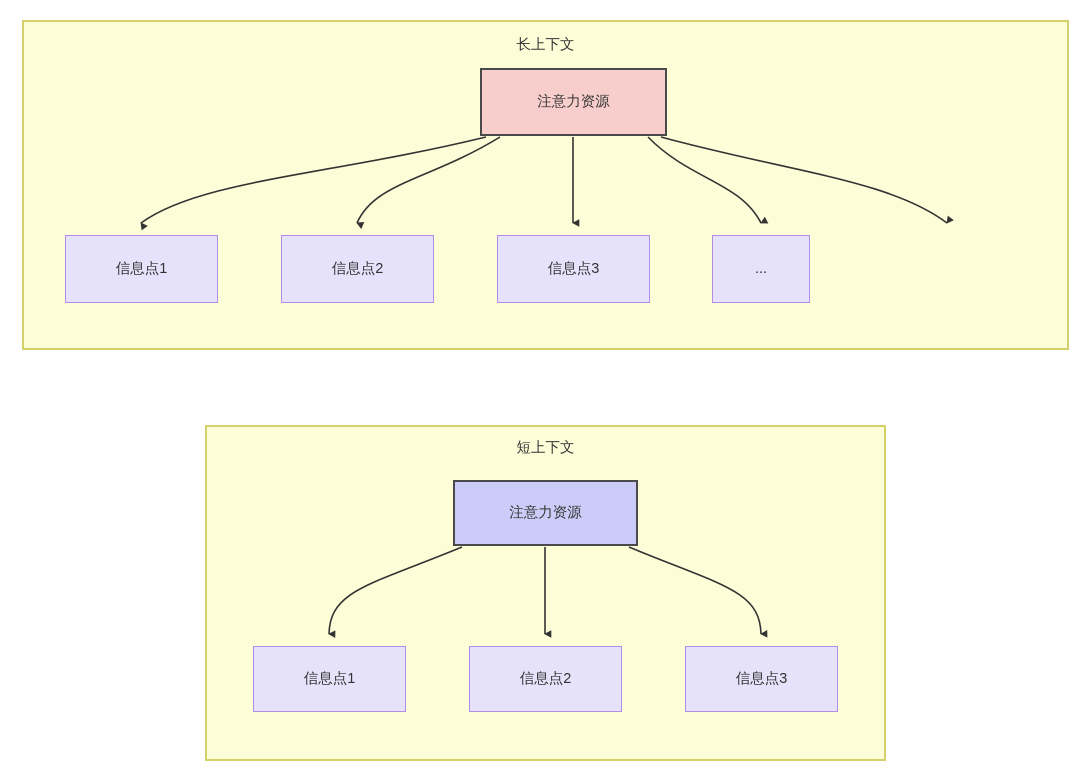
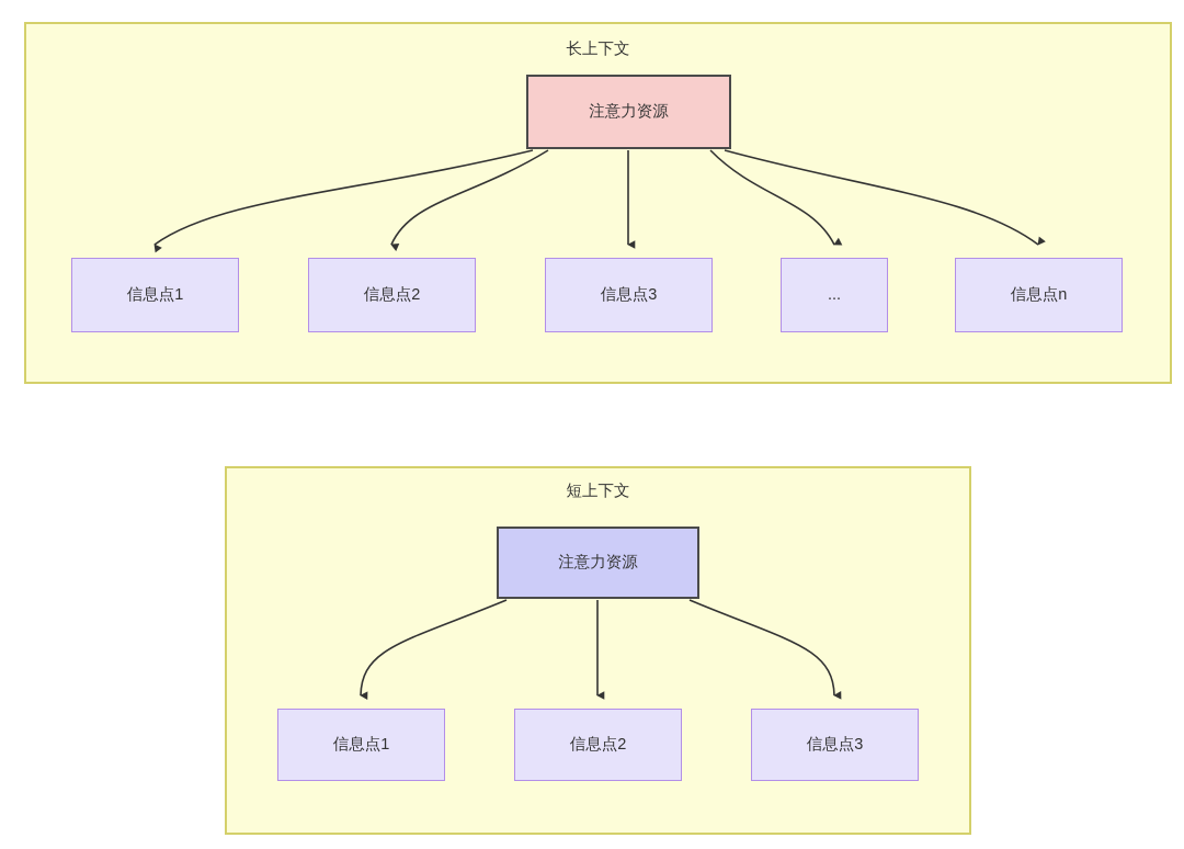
  长上下文
  短上下文
  注意力资源
  信息点1
  信息点2
  信息点3
  ...
+ 信息点n
  注意力资源
  信息点1
  信息点2
  信息点3
